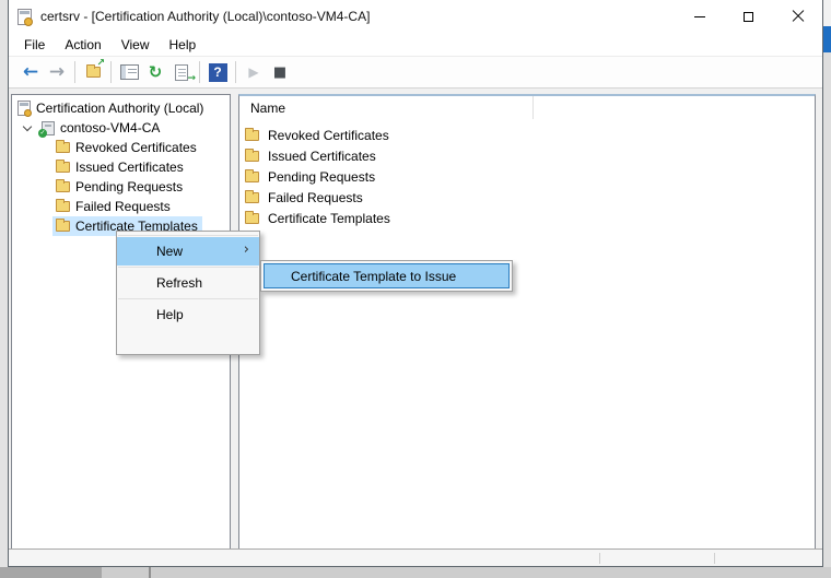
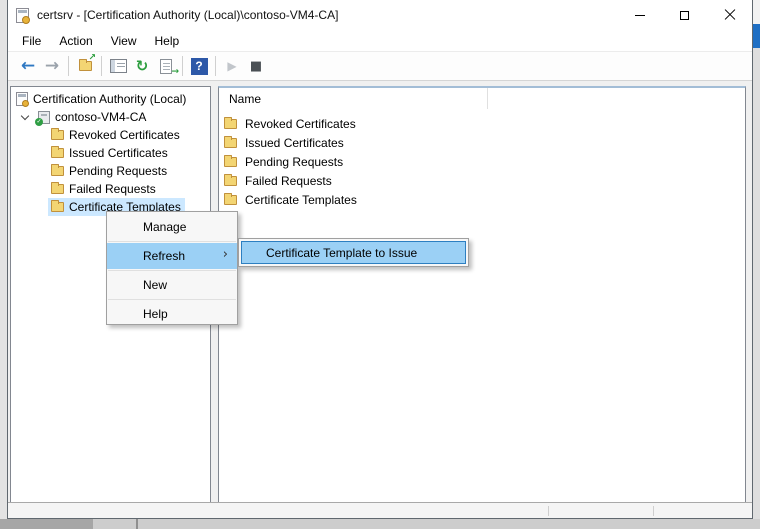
  certsrv - [Certification Authority (Local)\contoso-VM4-CA]
  File
  Action
  View
  Help
  ←
  →
  ↗
  ↻
  →
  ?
  ▶
  ■
  Certification Authority (Local)
  contoso-VM4-CA
  Revoked Certificates
  Issued Certificates
  Pending Requests
  Failed Requests
  Certificate Templates
  Name
  Revoked Certificates
  Issued Certificates
  Pending Requests
  Failed Requests
  Certificate Templates
+ Manage
- New
+ Refresh
  ›
- Refresh
+ New
  Help
  Certificate Template to Issue
